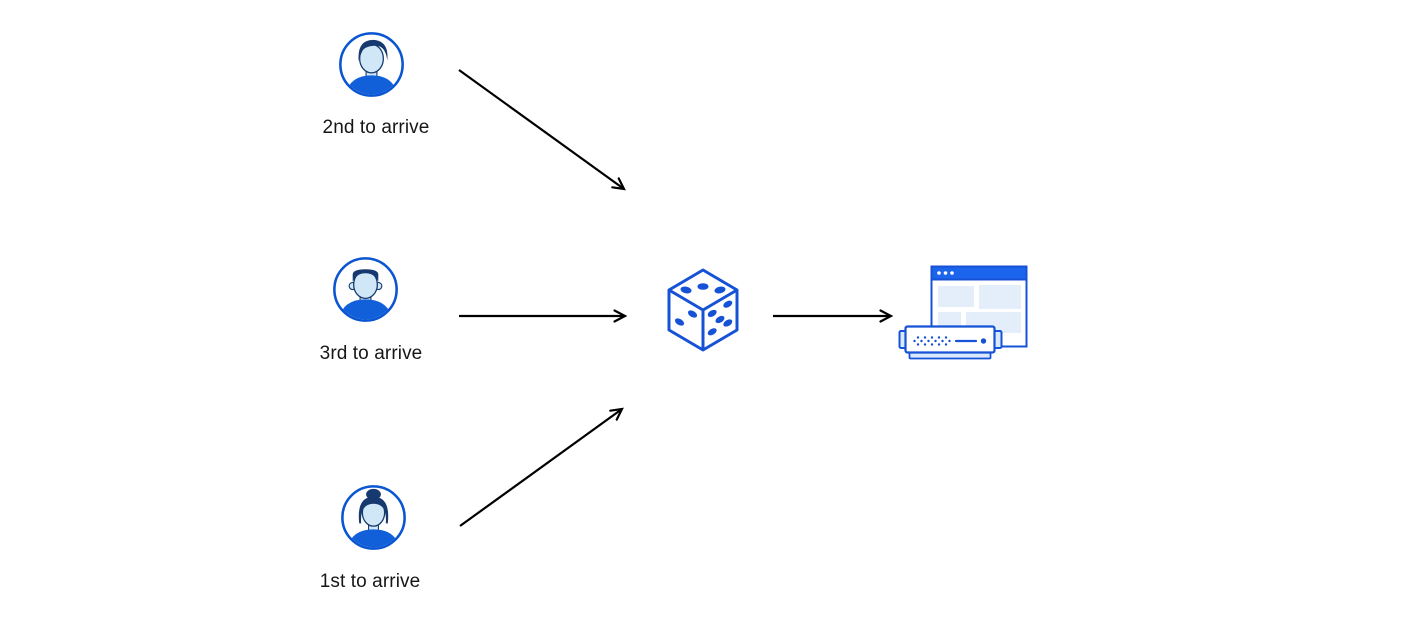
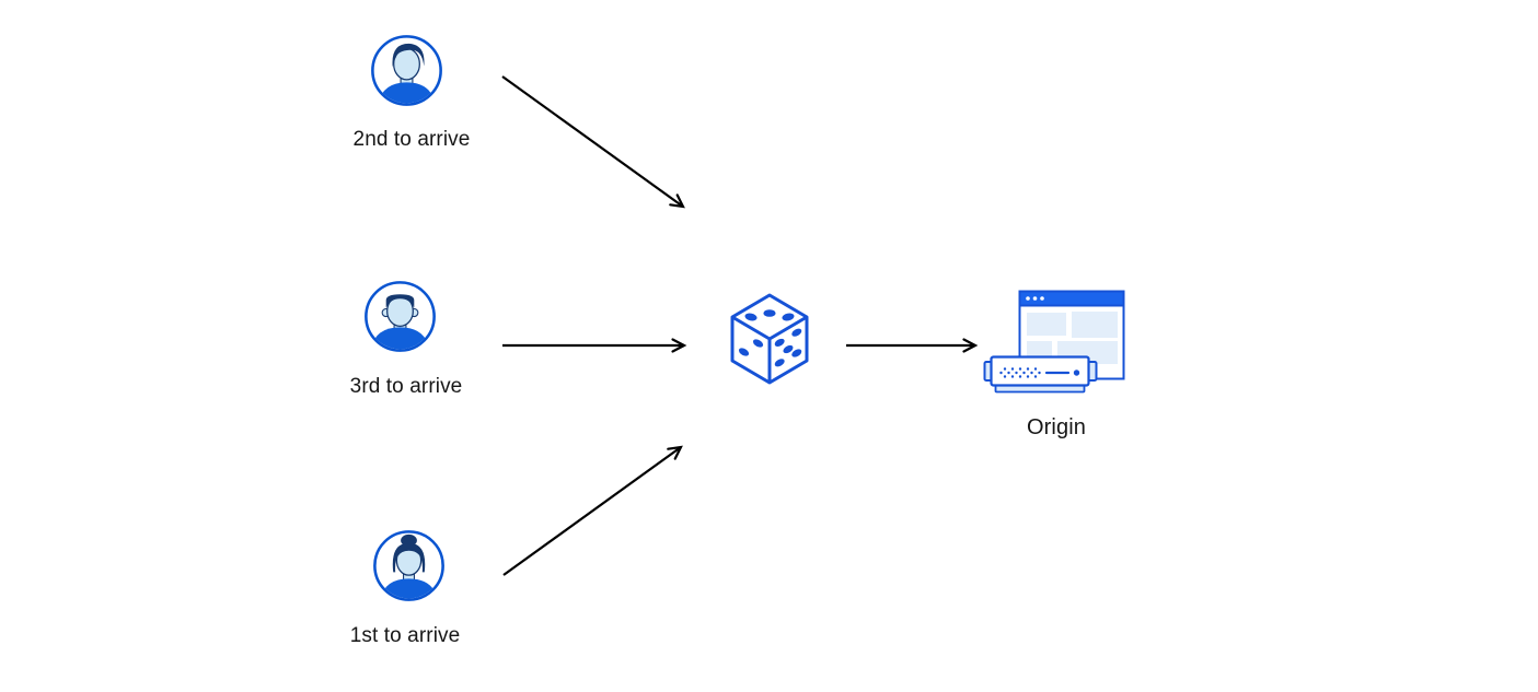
  2nd to arrive
  3rd to arrive
  1st to arrive
+ Origin
